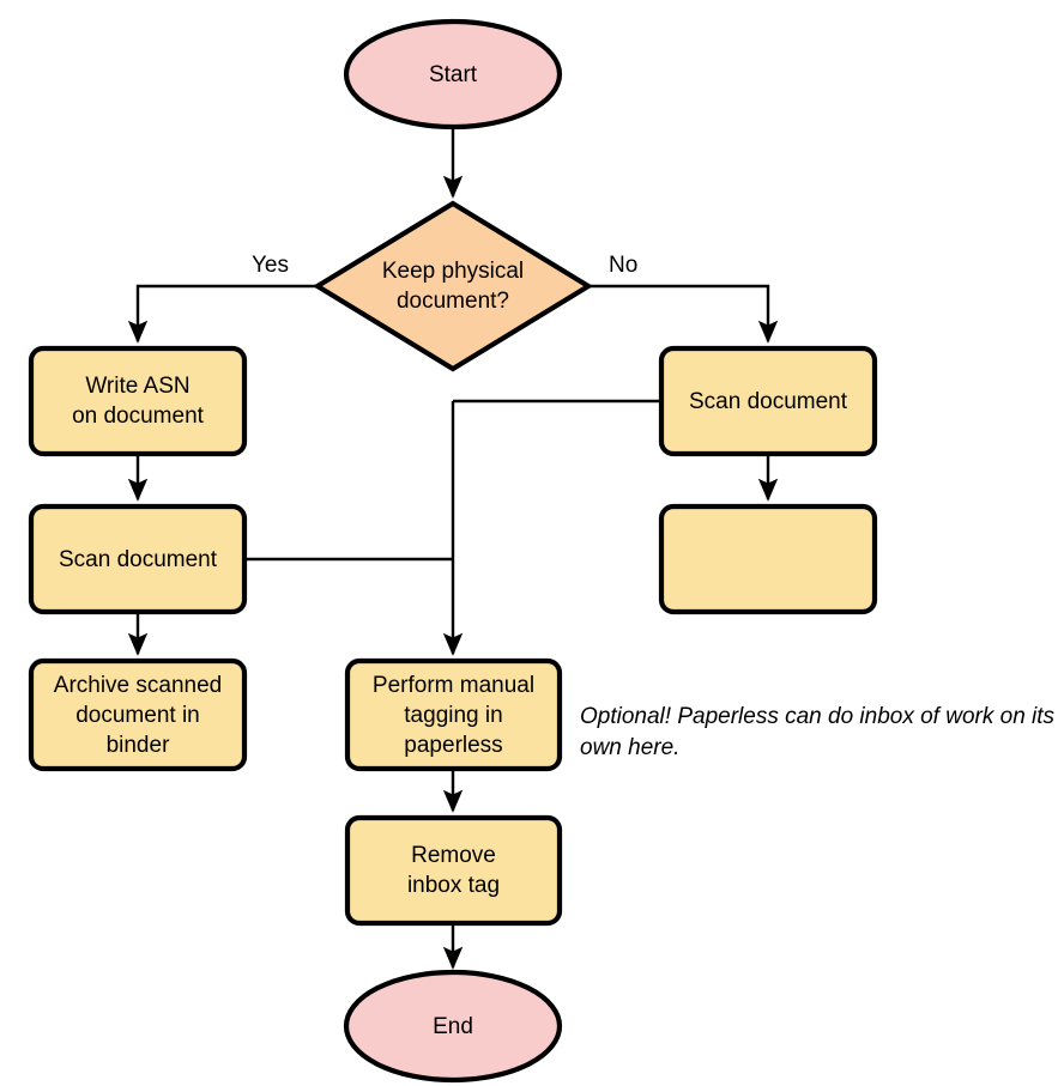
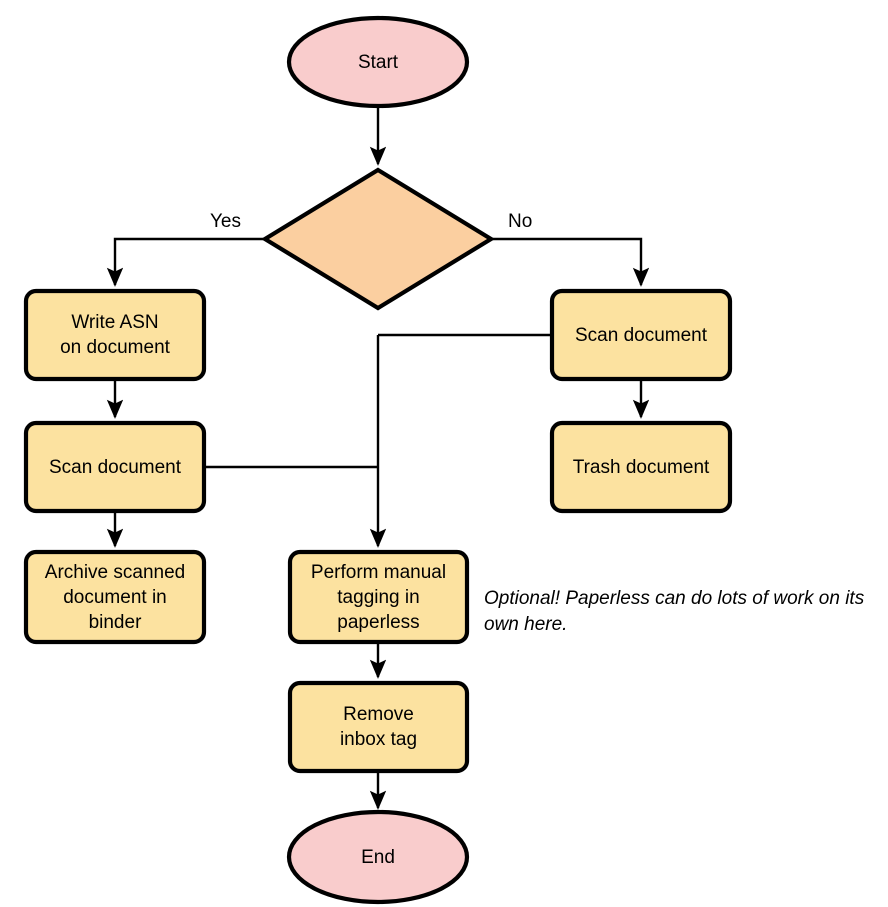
  Start
- Keep physical
- document?
  Write ASN
  on document
  Scan document
  Archive scanned
  document in
  binder
  Scan document
+ Trash document
  Perform manual
  tagging in
  paperless
  Remove
  inbox tag
  End
  Yes
  No
- Optional! Paperless can do inbox of work on its own here.
+ Optional! Paperless can do lots of work on its own here.
